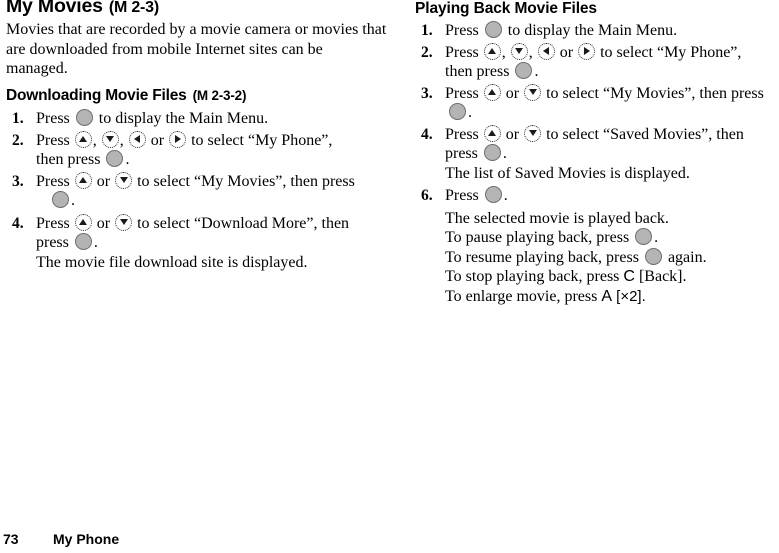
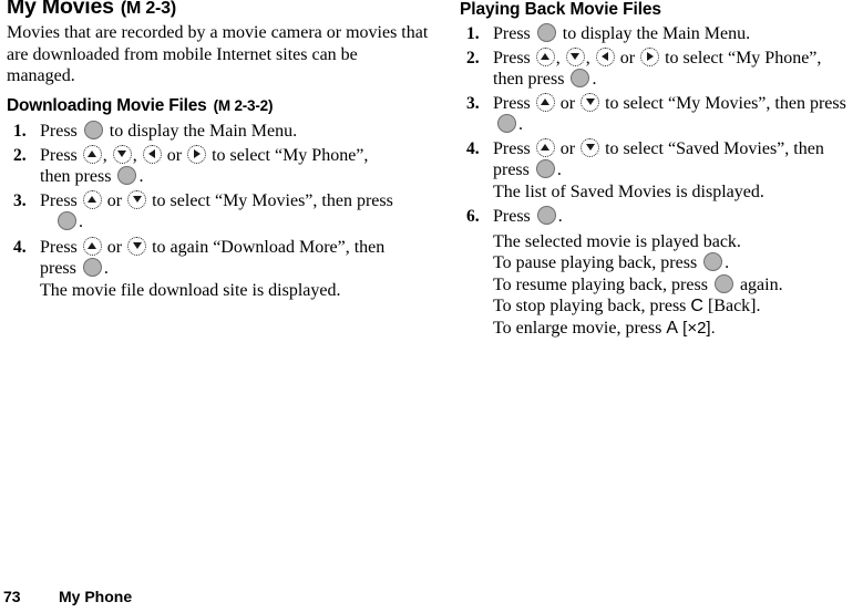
  My Movies (M 2-3)
  Movies that are recorded by a movie camera or movies that are downloaded from mobile Internet sites can be managed.
  Downloading Movie Files (M 2-3-2)
  1.
  Press to display the Main Menu.
  2.
  Press , , or to select “My Phone”,
  then press .
  3.
  Press or to select “My Movies”, then press
  .
  4.
- Press or to select “Download More”, then
+ Press or to again “Download More”, then
  press .
  The movie file download site is displayed.
  Playing Back Movie Files
  1.
  Press to display the Main Menu.
  2.
  Press , , or to select “My Phone”,
  then press .
  3.
  Press or to select “My Movies”, then press
  .
  4.
  Press or to select “Saved Movies”, then
  press .
  The list of Saved Movies is displayed.
  6.
  Press .
  The selected movie is played back.
  To pause playing back, press .
  To resume playing back, press again.
  To stop playing back, press C [Back].
  To enlarge movie, press A [×2].
  73
  My Phone
